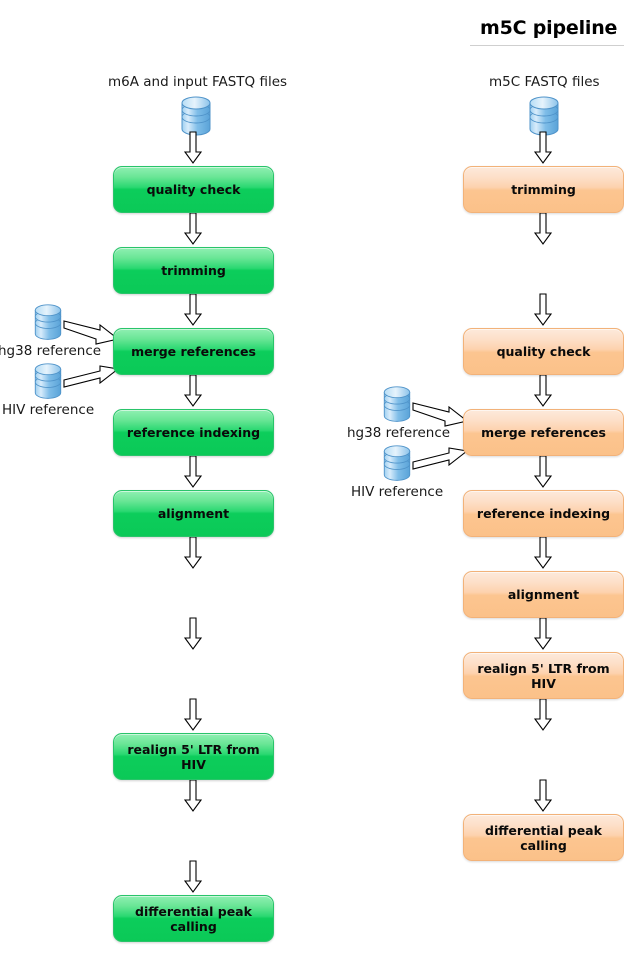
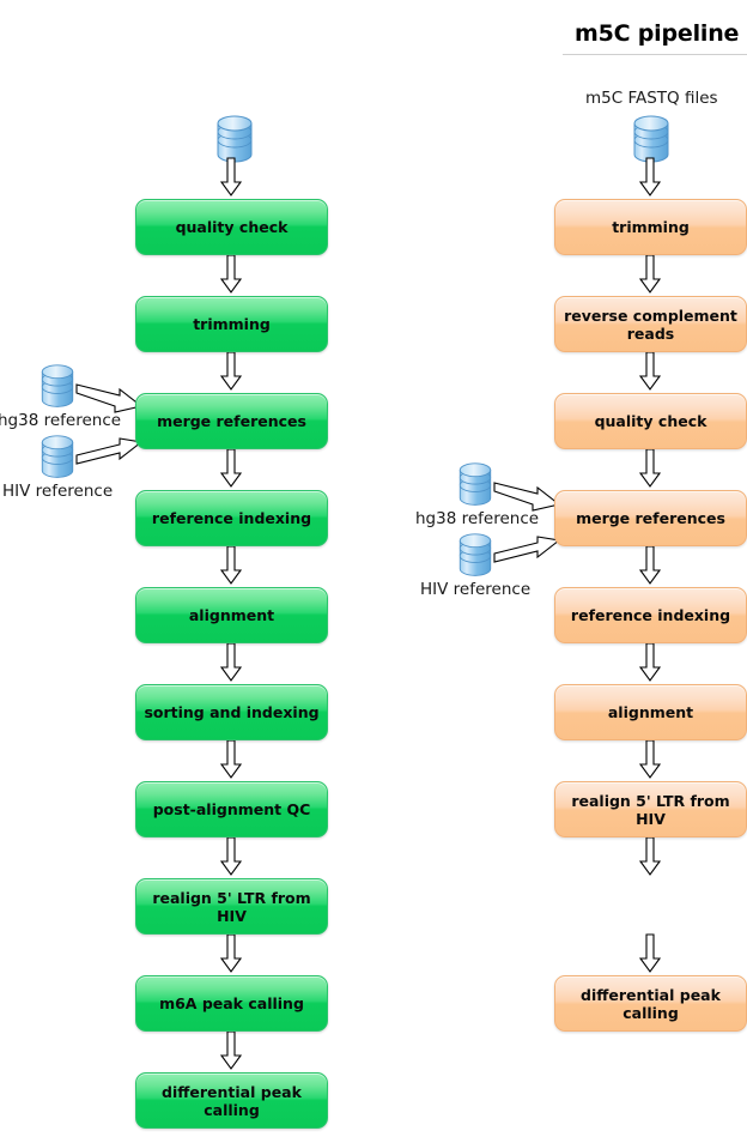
  m5C pipeline
- m6A and input FASTQ files
  m5C FASTQ files
  hg38 reference
  HIV reference
  hg38 reference
  HIV reference
  quality check
  trimming
  merge references
  reference indexing
  alignment
+ sorting and indexing
+ post-alignment QC
  realign 5' LTR from HIV
+ m6A peak calling
  differential peak calling
  trimming
+ reverse complement
+ reads
  quality check
  merge references
  reference indexing
  alignment
  realign 5' LTR from HIV
  differential peak calling
